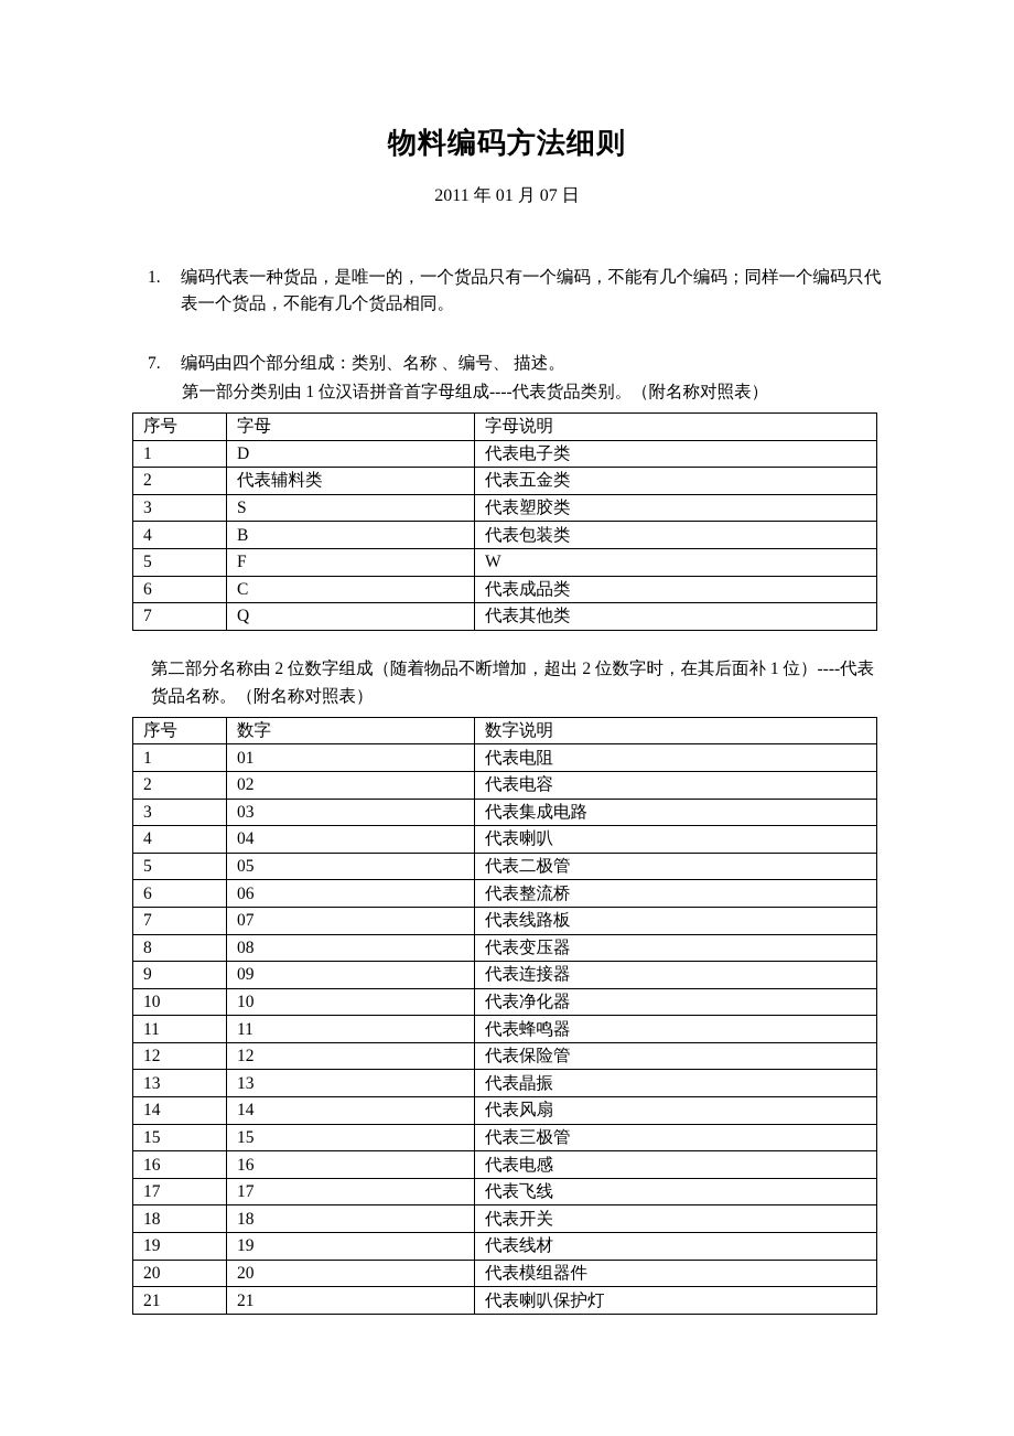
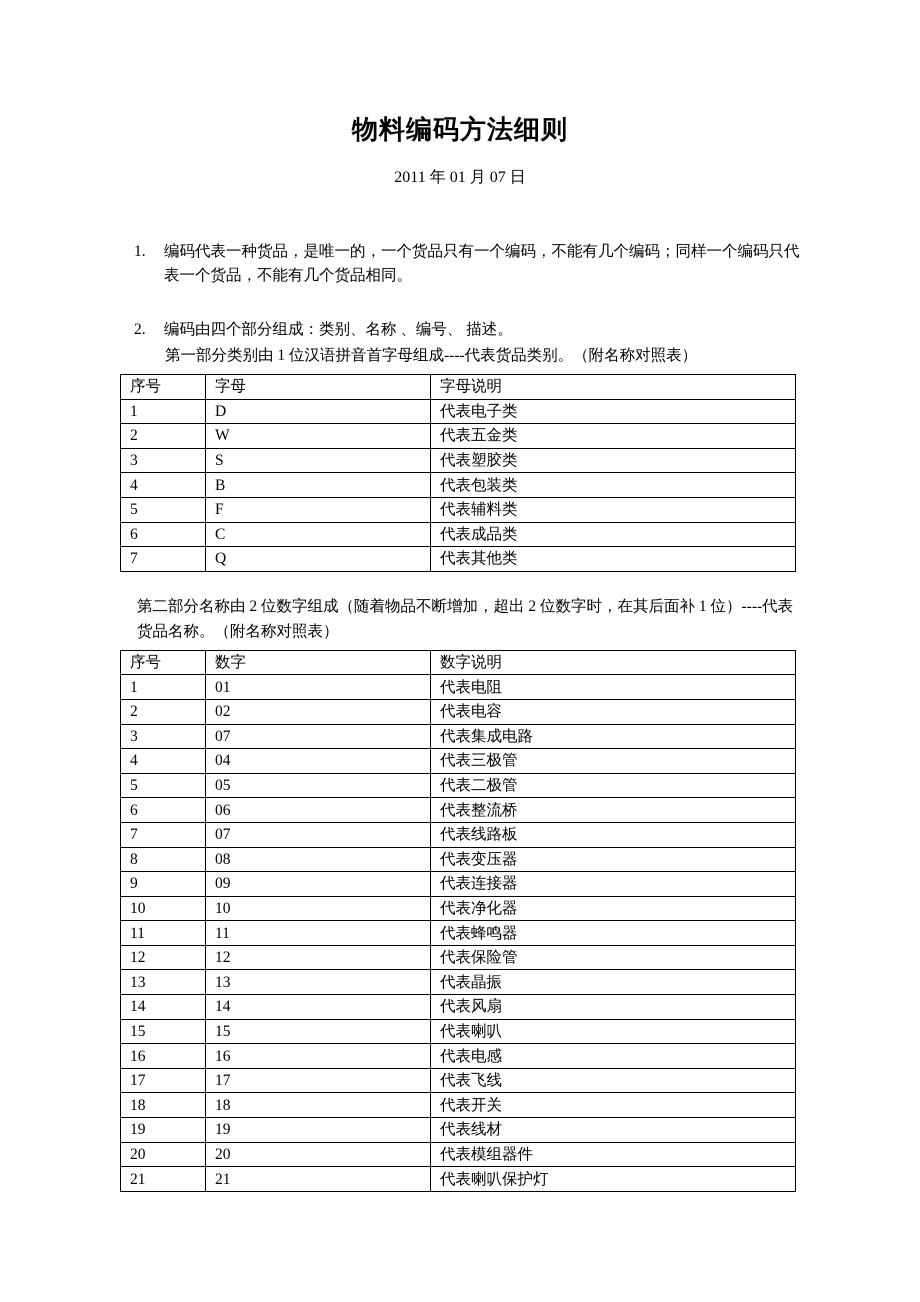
  物料编码方法细则
  2011 年 01 月 07 日
  1.
  编码代表一种货品，是唯一的，一个货品只有一个编码，不能有几个编码；同样一个编码只代表一个货品，不能有几个货品相同。
- 7.
+ 2.
  编码由四个部分组成：类别、名称 、编号、 描述。
  第一部分类别由 1 位汉语拼音首字母组成----代表货品类别。（附名称对照表）
  序号	字母	字母说明
  1	D	代表电子类
- 2	代表辅料类	代表五金类
+ 2	W	代表五金类
  3	S	代表塑胶类
  4	B	代表包装类
- 5	F	W
+ 5	F	代表辅料类
  6	C	代表成品类
  7	Q	代表其他类
  第二部分名称由 2 位数字组成（随着物品不断增加，超出 2 位数字时，在其后面补 1 位）----代表货品名称。（附名称对照表）
  序号	数字	数字说明
  1	01	代表电阻
  2	02	代表电容
- 3	03	代表集成电路
+ 3	07	代表集成电路
- 4	04	代表喇叭
+ 4	04	代表三极管
  5	05	代表二极管
  6	06	代表整流桥
  7	07	代表线路板
  8	08	代表变压器
  9	09	代表连接器
  10	10	代表净化器
  11	11	代表蜂鸣器
  12	12	代表保险管
  13	13	代表晶振
  14	14	代表风扇
- 15	15	代表三极管
+ 15	15	代表喇叭
  16	16	代表电感
  17	17	代表飞线
  18	18	代表开关
  19	19	代表线材
  20	20	代表模组器件
  21	21	代表喇叭保护灯
